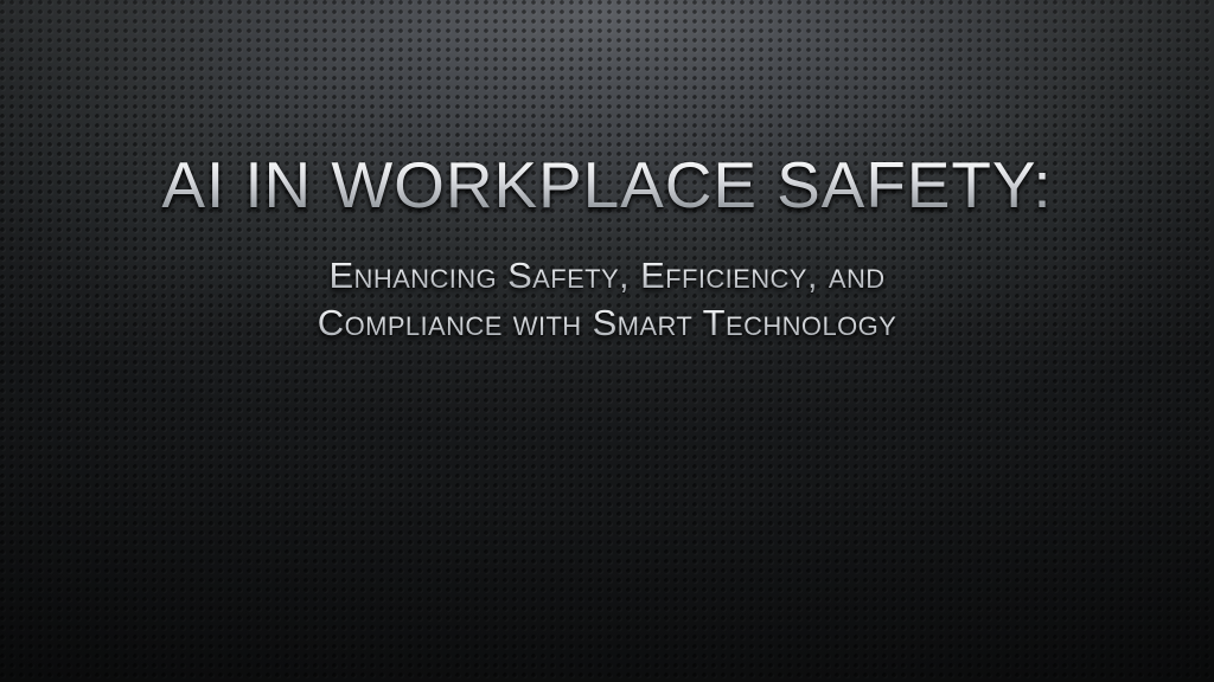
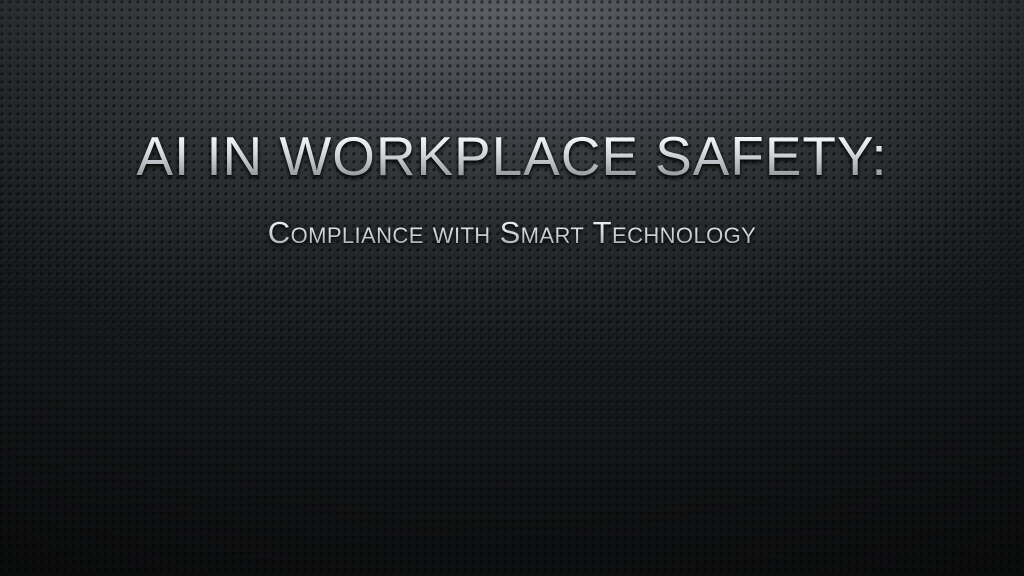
  AI IN WORKPLACE SAFETY:
- Enhancing Safety, Efficiency, and
  Compliance with Smart Technology
